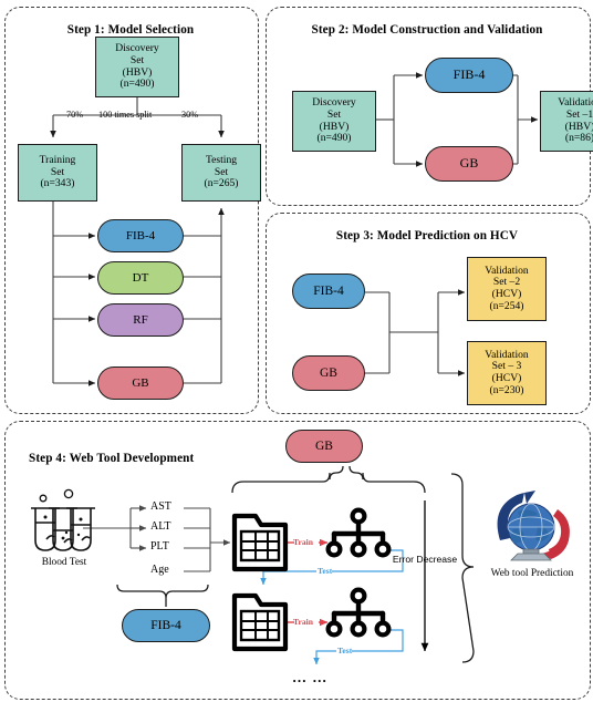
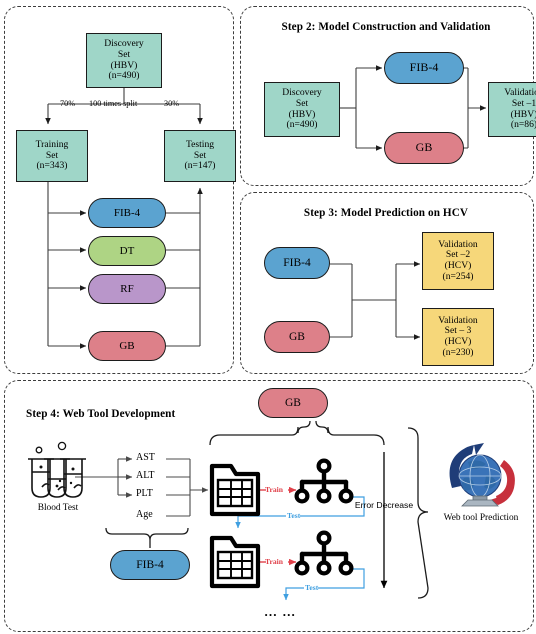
- Step 1: Model Selection
  Step 2: Model Construction and Validation
  Step 3: Model Prediction on HCV
  Step 4: Web Tool Development
  Discovery
  Set
  (HBV)
  (n=490)
  70%
  100 times split
  30%
  Training
  Set
  (n=343)
  Testing
  Set
- (n=265)
+ (n=147)
  FIB-4
  DT
  RF
  GB
  Discovery
  Set
  (HBV)
  (n=490)
  FIB-4
  GB
  Validati
  Set –1
  (HBV
  (n=86)
  FIB-4
  GB
  Validation
  Set –2
  (HCV)
  (n=254)
  Validation
  Set – 3
  (HCV)
  (n=230)
  GB
  FIB-4
  Blood Test
  AST
  ALT
  PLT
  Age
  Train
  Train
  Test
  Test
  Error Decrease
  … …
  Web tool Prediction
